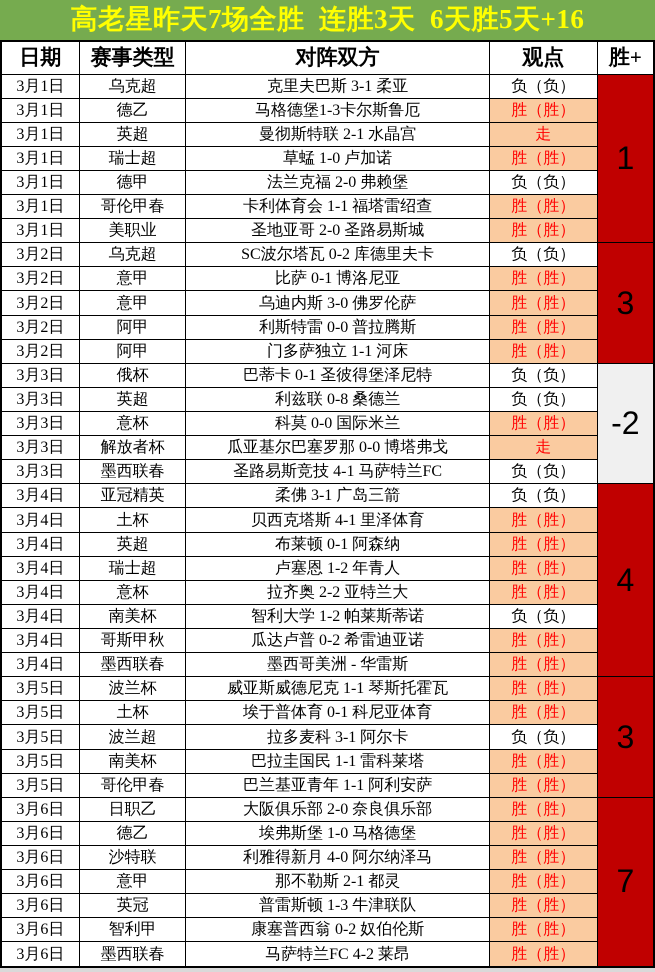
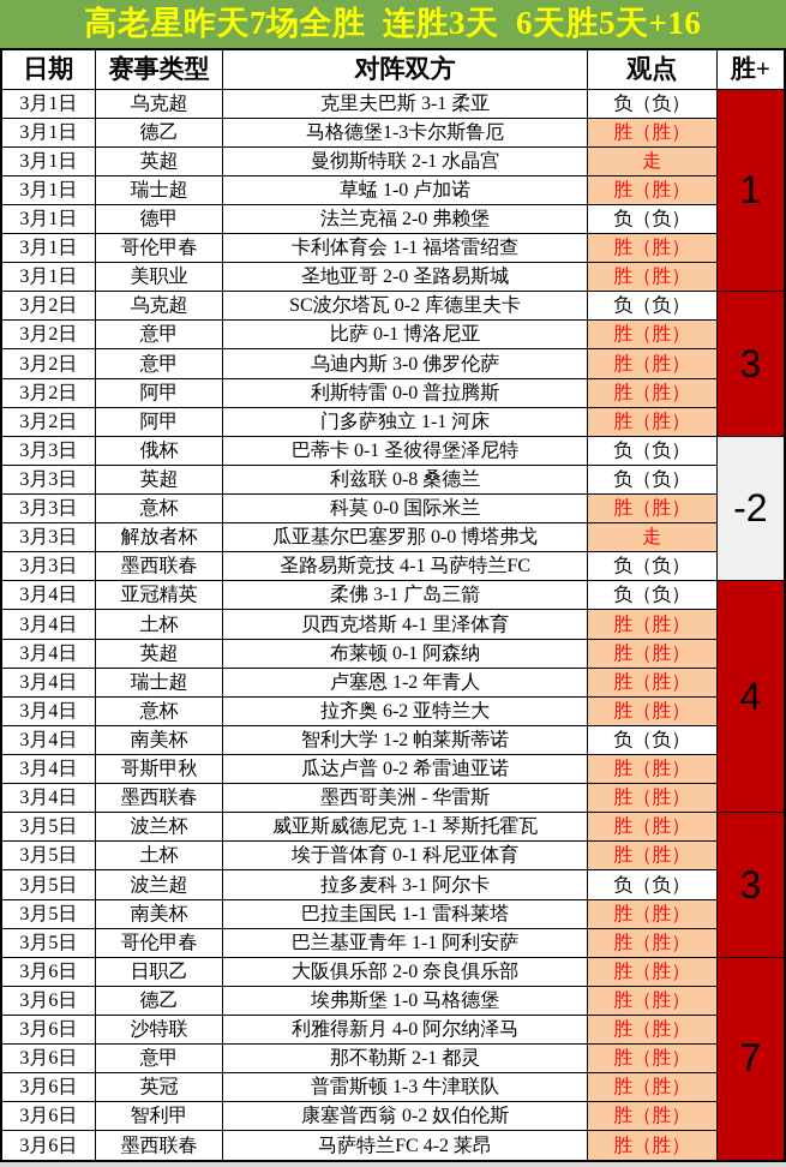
  高老星昨天7场全胜 连胜3天 6天胜5天+16
  日期	赛事类型	对阵双方	观点	胜+
  3月1日	乌克超	克里夫巴斯 3-1 柔亚	负（负）	1
  3月1日	德乙	马格德堡1-3卡尔斯鲁厄	胜（胜）
  3月1日	英超	曼彻斯特联 2-1 水晶宫	走
  3月1日	瑞士超	草蜢 1-0 卢加诺	胜（胜）
  3月1日	德甲	法兰克福 2-0 弗赖堡	负（负）
  3月1日	哥伦甲春	卡利体育会 1-1 福塔雷绍查	胜（胜）
  3月1日	美职业	圣地亚哥 2-0 圣路易斯城	胜（胜）
  3月2日	乌克超	SC波尔塔瓦 0-2 库德里夫卡	负（负）	3
  3月2日	意甲	比萨 0-1 博洛尼亚	胜（胜）
  3月2日	意甲	乌迪内斯 3-0 佛罗伦萨	胜（胜）
  3月2日	阿甲	利斯特雷 0-0 普拉腾斯	胜（胜）
  3月2日	阿甲	门多萨独立 1-1 河床	胜（胜）
  3月3日	俄杯	巴蒂卡 0-1 圣彼得堡泽尼特	负（负）	-2
  3月3日	英超	利兹联 0-8 桑德兰	负（负）
  3月3日	意杯	科莫 0-0 国际米兰	胜（胜）
  3月3日	解放者杯	瓜亚基尔巴塞罗那 0-0 博塔弗戈	走
  3月3日	墨西联春	圣路易斯竞技 4-1 马萨特兰FC	负（负）
  3月4日	亚冠精英	柔佛 3-1 广岛三箭	负（负）	4
  3月4日	土杯	贝西克塔斯 4-1 里泽体育	胜（胜）
  3月4日	英超	布莱顿 0-1 阿森纳	胜（胜）
  3月4日	瑞士超	卢塞恩 1-2 年青人	胜（胜）
- 3月4日	意杯	拉齐奥 2-2 亚特兰大	胜（胜）
+ 3月4日	意杯	拉齐奥 6-2 亚特兰大	胜（胜）
  3月4日	南美杯	智利大学 1-2 帕莱斯蒂诺	负（负）
  3月4日	哥斯甲秋	瓜达卢普 0-2 希雷迪亚诺	胜（胜）
  3月4日	墨西联春	墨西哥美洲 - 华雷斯	胜（胜）
  3月5日	波兰杯	威亚斯威德尼克 1-1 琴斯托霍瓦	胜（胜）	3
  3月5日	土杯	埃于普体育 0-1 科尼亚体育	胜（胜）
  3月5日	波兰超	拉多麦科 3-1 阿尔卡	负（负）
  3月5日	南美杯	巴拉圭国民 1-1 雷科莱塔	胜（胜）
  3月5日	哥伦甲春	巴兰基亚青年 1-1 阿利安萨	胜（胜）
  3月6日	日职乙	大阪俱乐部 2-0 奈良俱乐部	胜（胜）	7
  3月6日	德乙	埃弗斯堡 1-0 马格德堡	胜（胜）
  3月6日	沙特联	利雅得新月 4-0 阿尔纳泽马	胜（胜）
  3月6日	意甲	那不勒斯 2-1 都灵	胜（胜）
  3月6日	英冠	普雷斯顿 1-3 牛津联队	胜（胜）
  3月6日	智利甲	康塞普西翁 0-2 奴伯伦斯	胜（胜）
  3月6日	墨西联春	马萨特兰FC 4-2 莱昂	胜（胜）
